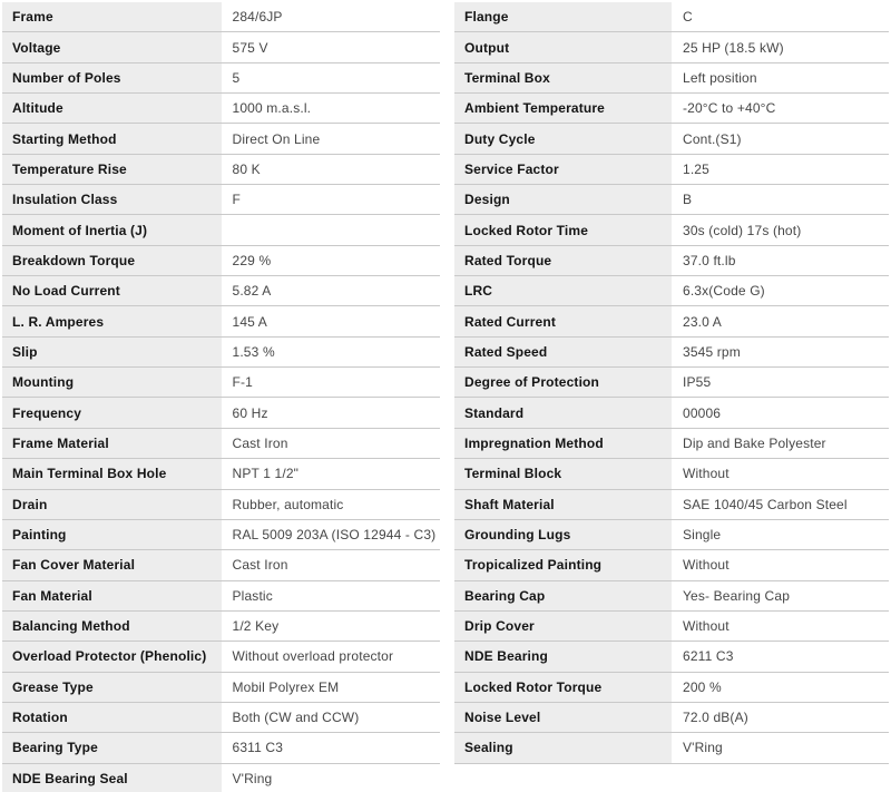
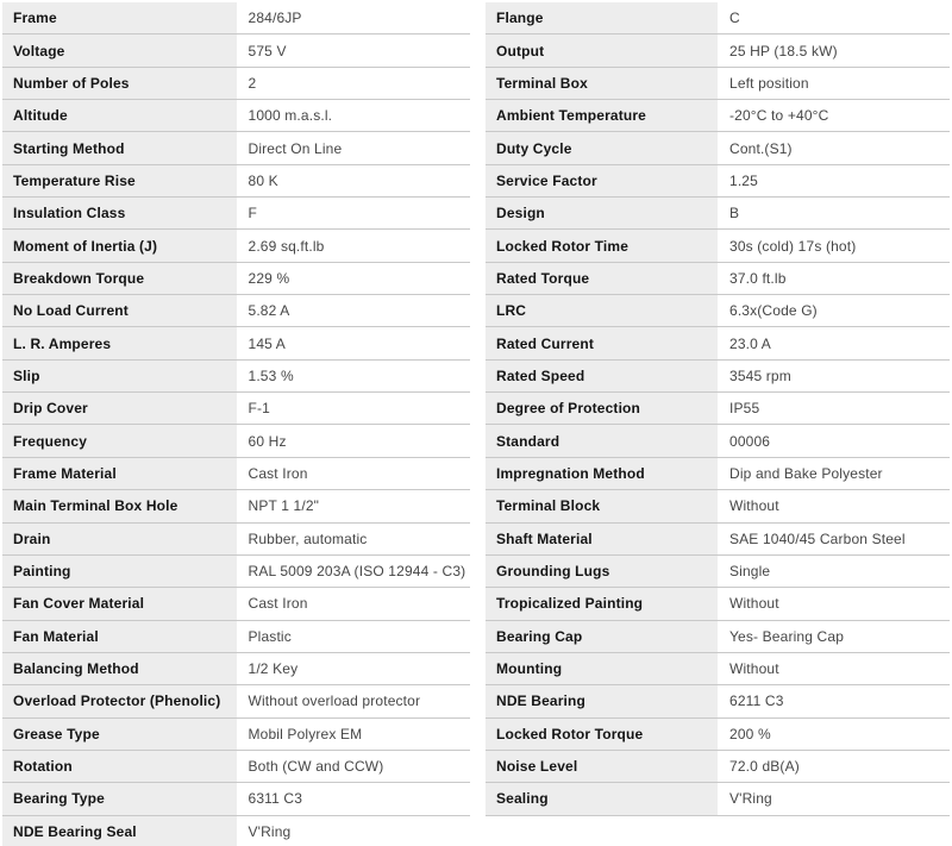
  Frame
  284/6JP
  Voltage
  575 V
  Number of Poles
- 5
+ 2
  Altitude
  1000 m.a.s.l.
  Starting Method
  Direct On Line
  Temperature Rise
  80 K
  Insulation Class
  F
  Moment of Inertia (J)
+ 2.69 sq.ft.lb
  Breakdown Torque
  229 %
  No Load Current
  5.82 A
  L. R. Amperes
  145 A
  Slip
  1.53 %
- Mounting
+ Drip Cover
  F-1
  Frequency
  60 Hz
  Frame Material
  Cast Iron
  Main Terminal Box Hole
  NPT 1 1/2"
  Drain
  Rubber, automatic
  Painting
  RAL 5009 203A (ISO 12944 - C3)
  Fan Cover Material
  Cast Iron
  Fan Material
  Plastic
  Balancing Method
  1/2 Key
  Overload Protector (Phenolic)
  Without overload protector
  Grease Type
  Mobil Polyrex EM
  Rotation
  Both (CW and CCW)
  Bearing Type
  6311 C3
  NDE Bearing Seal
  V'Ring
  Flange
  C
  Output
  25 HP (18.5 kW)
  Terminal Box
  Left position
  Ambient Temperature
  -20°C to +40°C
  Duty Cycle
  Cont.(S1)
  Service Factor
  1.25
  Design
  B
  Locked Rotor Time
  30s (cold) 17s (hot)
  Rated Torque
  37.0 ft.lb
  LRC
  6.3x(Code G)
  Rated Current
  23.0 A
  Rated Speed
  3545 rpm
  Degree of Protection
  IP55
  Standard
  00006
  Impregnation Method
  Dip and Bake Polyester
  Terminal Block
  Without
  Shaft Material
  SAE 1040/45 Carbon Steel
  Grounding Lugs
  Single
  Tropicalized Painting
  Without
  Bearing Cap
  Yes- Bearing Cap
- Drip Cover
+ Mounting
  Without
  NDE Bearing
  6211 C3
  Locked Rotor Torque
  200 %
  Noise Level
  72.0 dB(A)
  Sealing
  V'Ring
